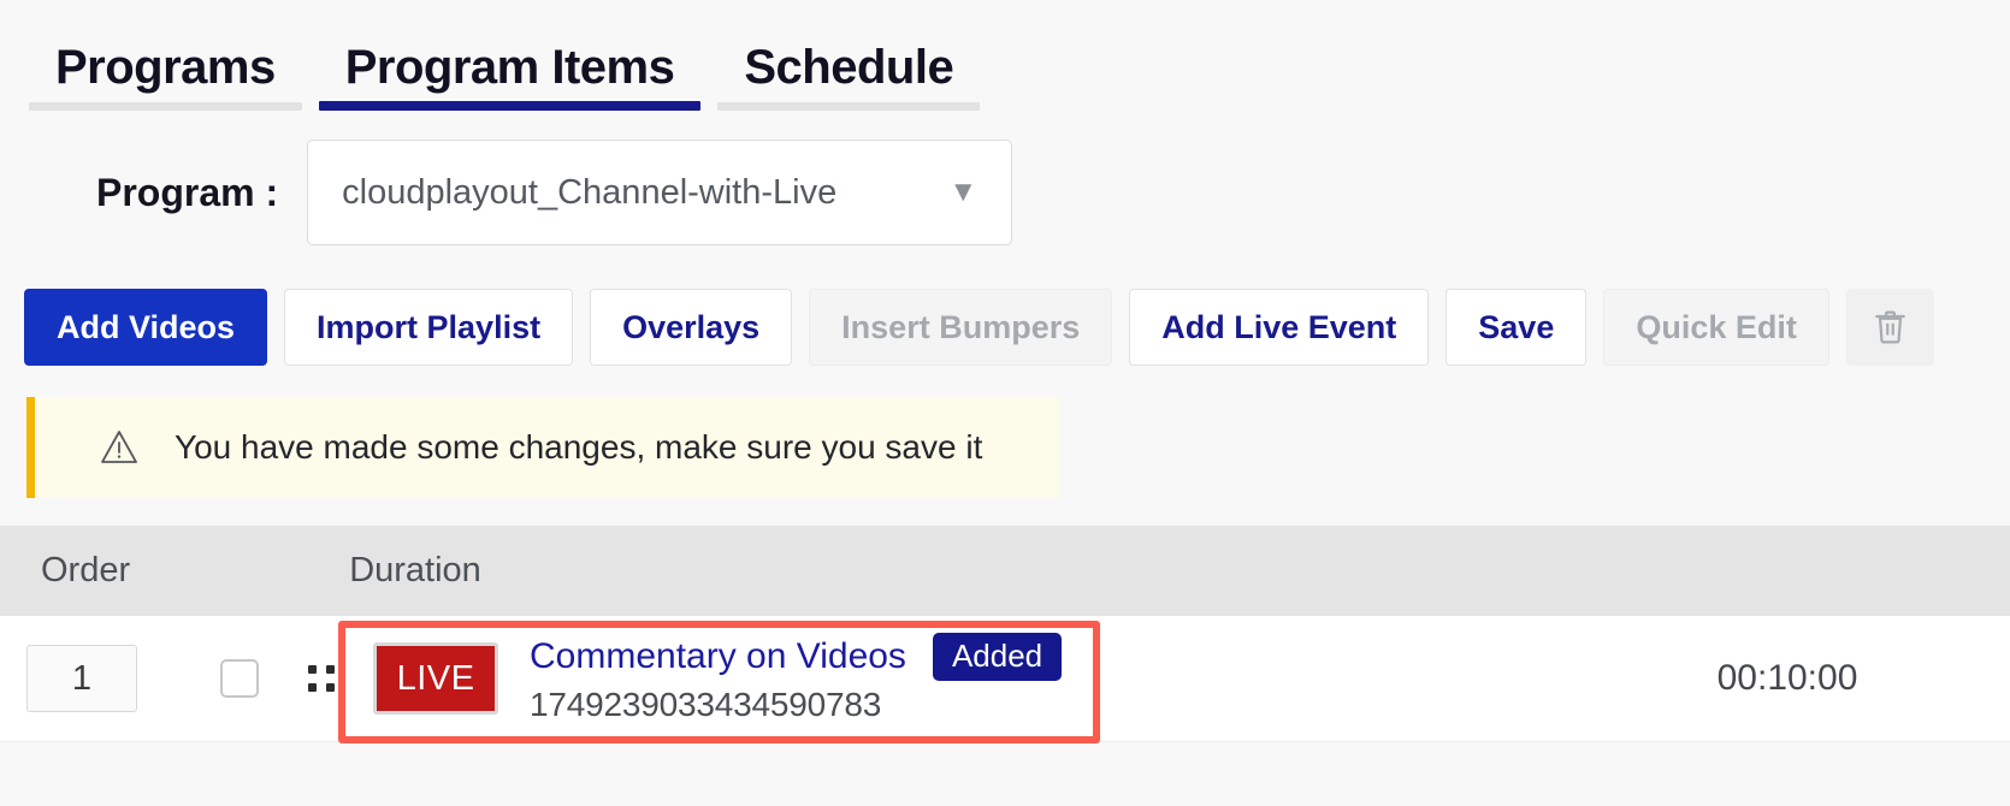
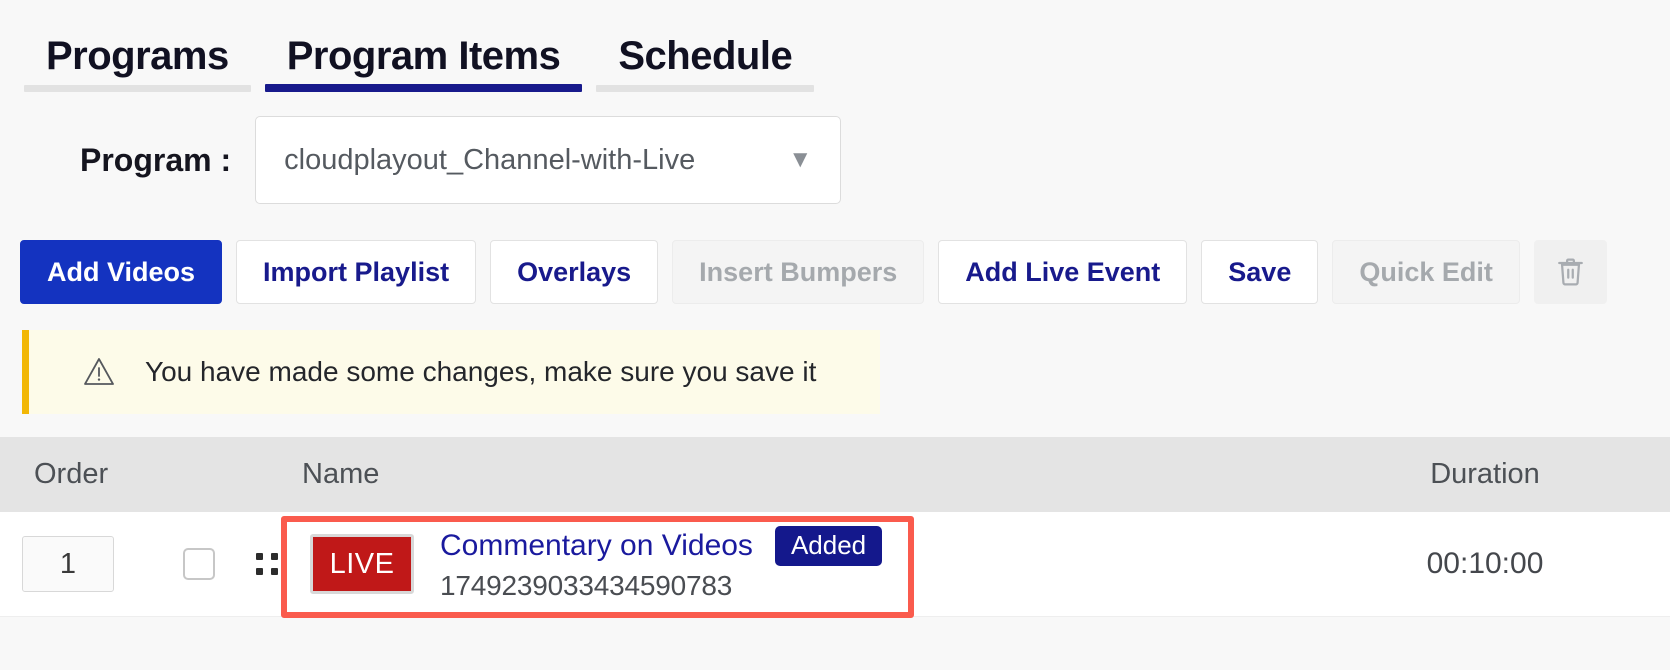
  Programs
  Program Items
  Schedule
  Program :
  cloudplayout_Channel-with-Live
  ▼
  Add Videos
  Import Playlist
  Overlays
  Insert Bumpers
  Add Live Event
  Save
  Quick Edit
  You have made some changes, make sure you save it
  Order
+ Name
  Duration
  1
  LIVE
  Commentary on Videos
  Added
  1749239033434590783
  00:10:00
